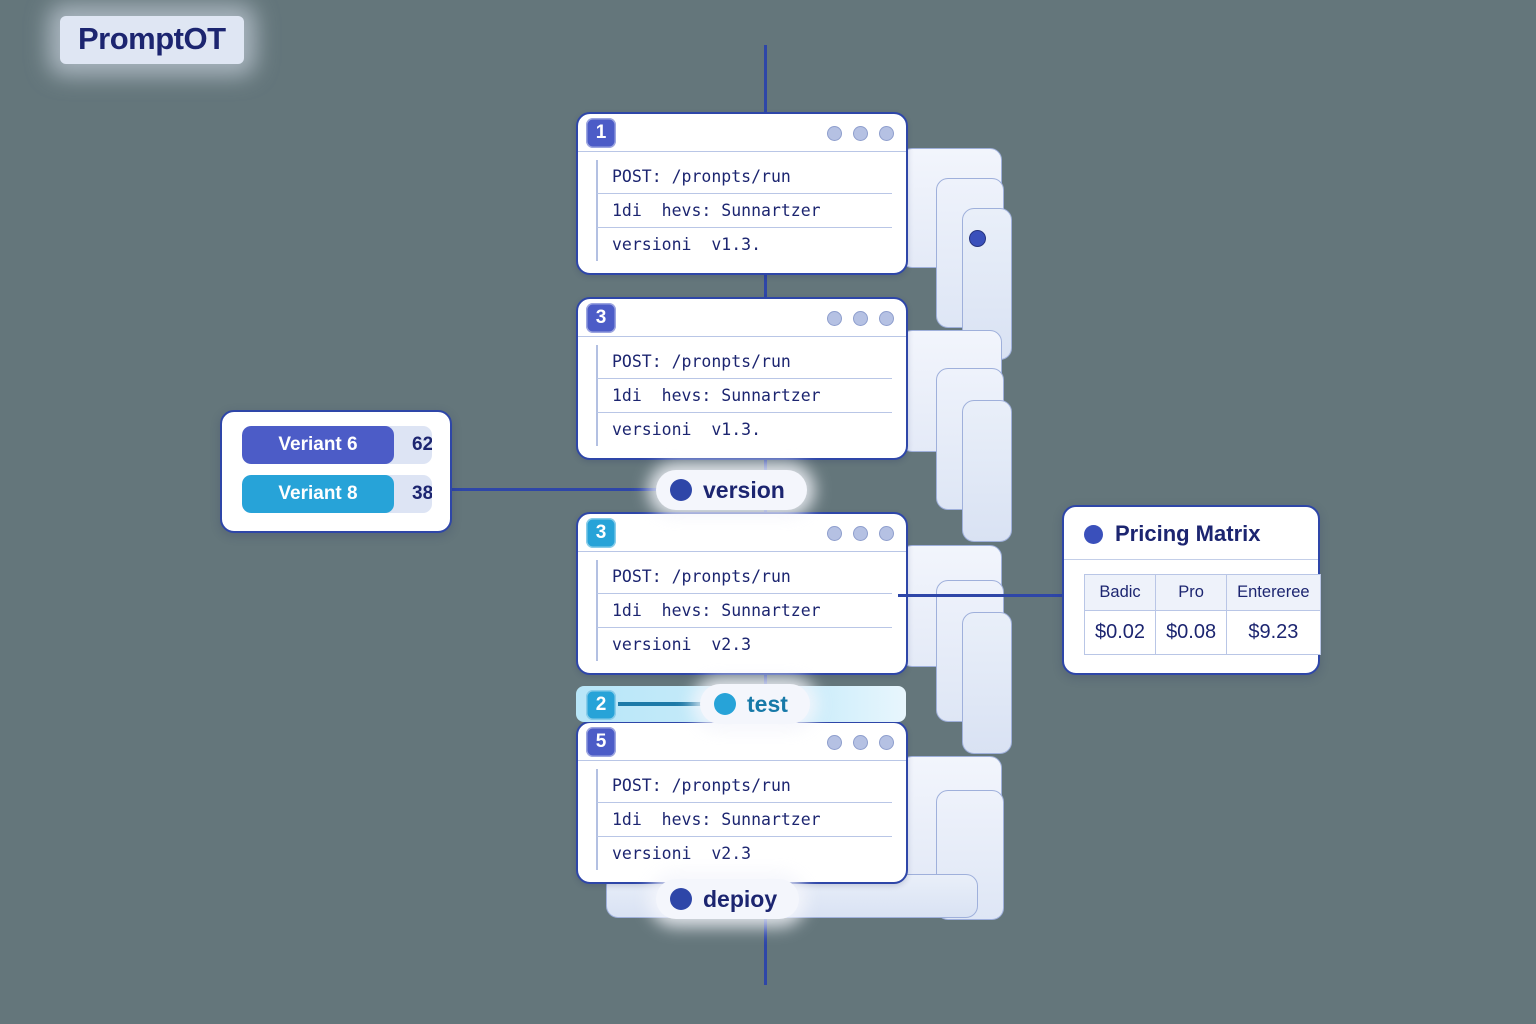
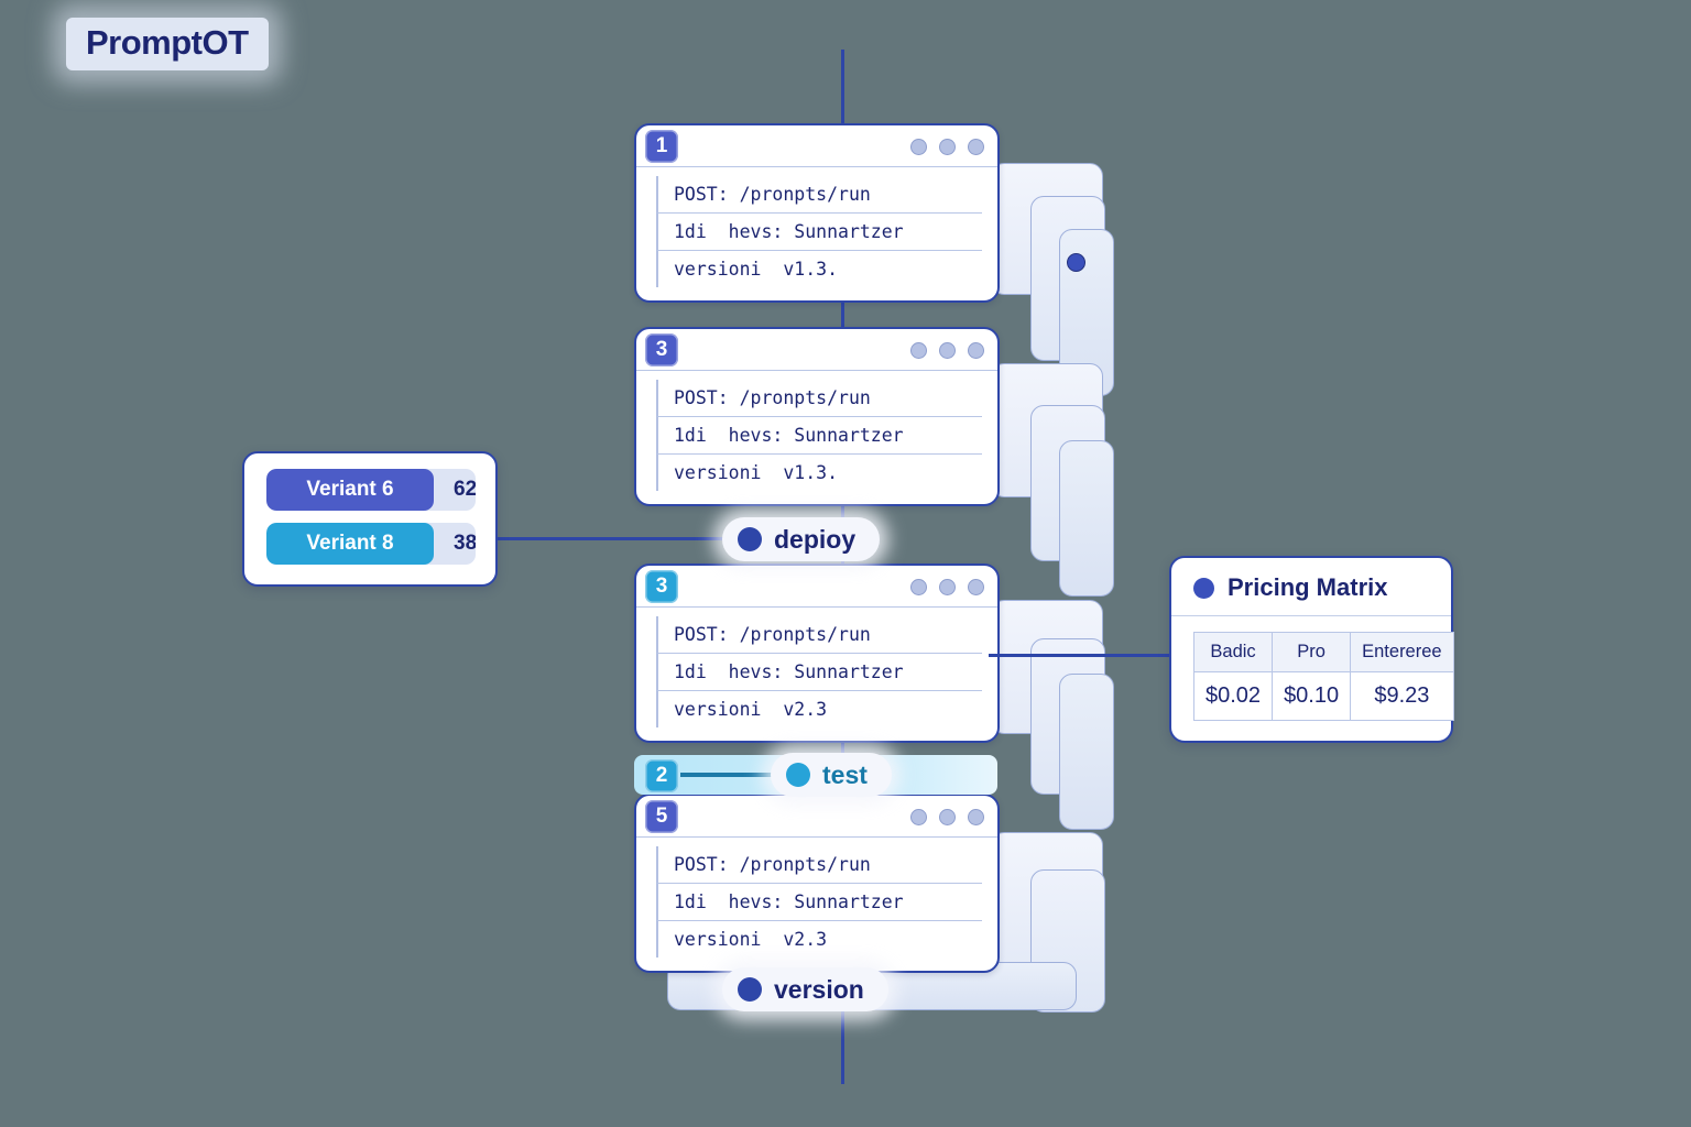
  PromptOT
  1
  POST: /pronpts/run
  1di hevs: Sunnartzer
  versioni v1.3.
  3
  POST: /pronpts/run
  1di hevs: Sunnartzer
  versioni v1.3.
  3
  POST: /pronpts/run
  1di hevs: Sunnartzer
  versioni v2.3
  2
  5
  POST: /pronpts/run
  1di hevs: Sunnartzer
  versioni v2.3
- version
+ depioy
  test
- depioy
+ version
  Veriant 6
  Veriant 8
  Pricing Matrix
  Badic	Pro	Entereree
- $0.02	$0.08	$9.23
+ $0.02	$0.10	$9.23
